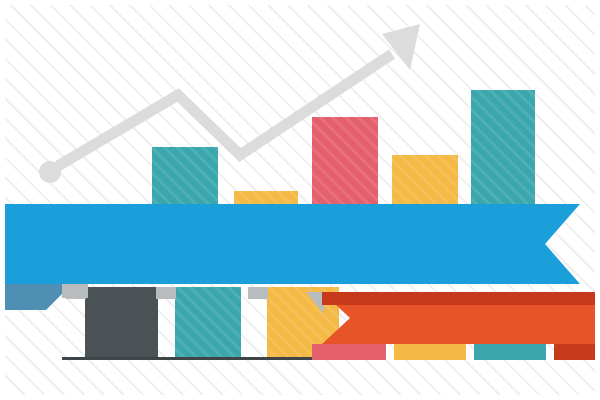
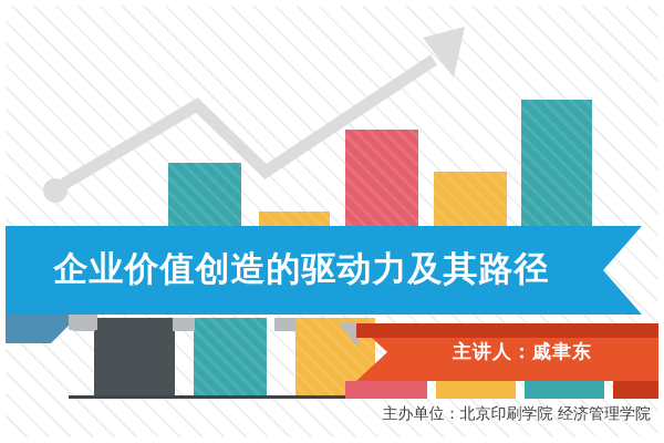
+ 企业价值创造的驱动力及其路径
+ 主讲人：戚聿东
+ 主办单位：北京印刷学院 经济管理学院
